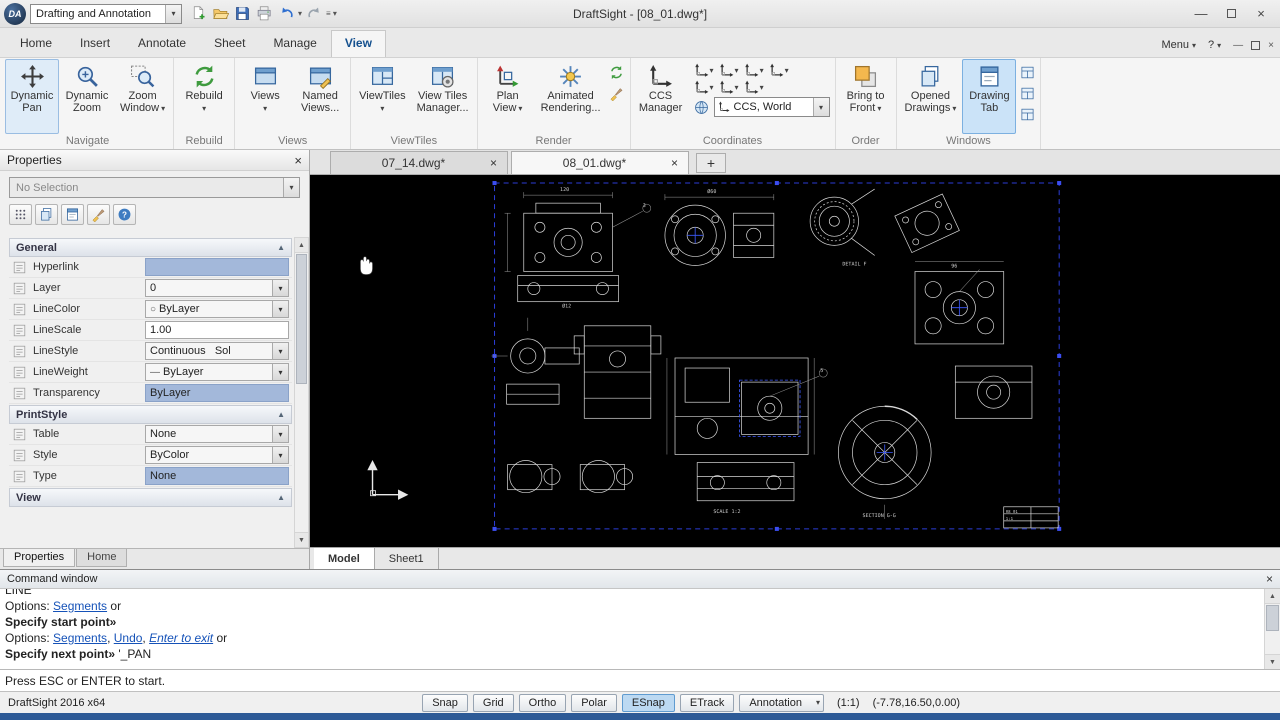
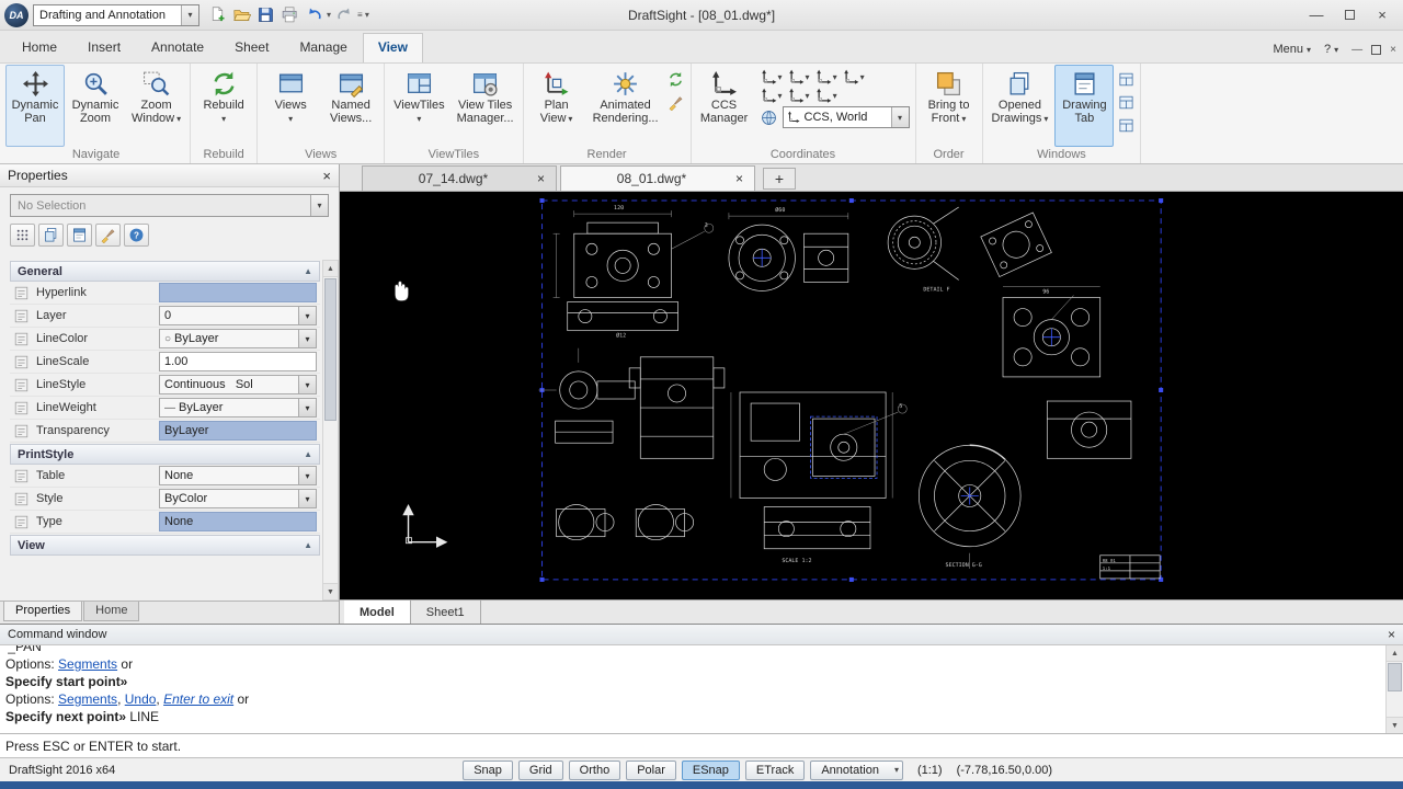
  DA
  Drafting and Annotation
  ▾
  ▾
  ≡ ▾
  DraftSight - [08_01.dwg*]
  —
  ×
  Home
  Insert
  Annotate
  Sheet
  Manage
  View
  Menu
  ▾
  ?
  ▾
  —
  ×
  Dynamic
  Pan
  Dynamic
  Zoom
  Zoom
  Window
  ▾
  Navigate
  Rebuild
  ▾
  Rebuild
  Views
  ▾
  Named
  Views...
  Views
  ViewTiles
  ▾
  View Tiles
  Manager...
  ViewTiles
  Plan
  View
  ▾
  Animated
  Rendering...
  Render
  CCS
  Manager
  ▾
  ▾
  ▾
  ▾
  ▾
  ▾
  ▾
  CCS, World
  ▾
  Coordinates
  Bring to
  Front
  ▾
  Order
  Opened
  Drawings
  ▾
  Drawing
  Tab
  Windows
  Properties
  ×
  No Selection
  ▾
  General
  ▲
  Hyperlink
  Layer
  0
  ▾
  LineColor
  ○
  ByLayer
  ▾
  LineScale
  1.00
  LineStyle
  Continuous Sol
  ▾
  LineWeight
  —
  ByLayer
  ▾
  Transparency
  ByLayer
  PrintStyle
  ▲
  Table
  None
  ▾
  Style
  ByColor
  ▾
  Type
  None
  View
  ▲
  Properties
  Home
  07_14.dwg*
  ×
  08_01.dwg*
  ×
  +
  Model
  Sheet1
  Command window
  ×
- LINE
+ '_PAN
  Options: Segments or
  Specify start point»
  Options: Segments, Undo, Enter to exit or
- Specify next point» '_PAN
+ Specify next point» LINE
  Press ESC or ENTER to start.
  DraftSight 2016 x64
  Snap
  Grid
  Ortho
  Polar
  ESnap
  ETrack
  Annotation
  ▾
  (1:1)
  (-7.78,16.50,0.00)
